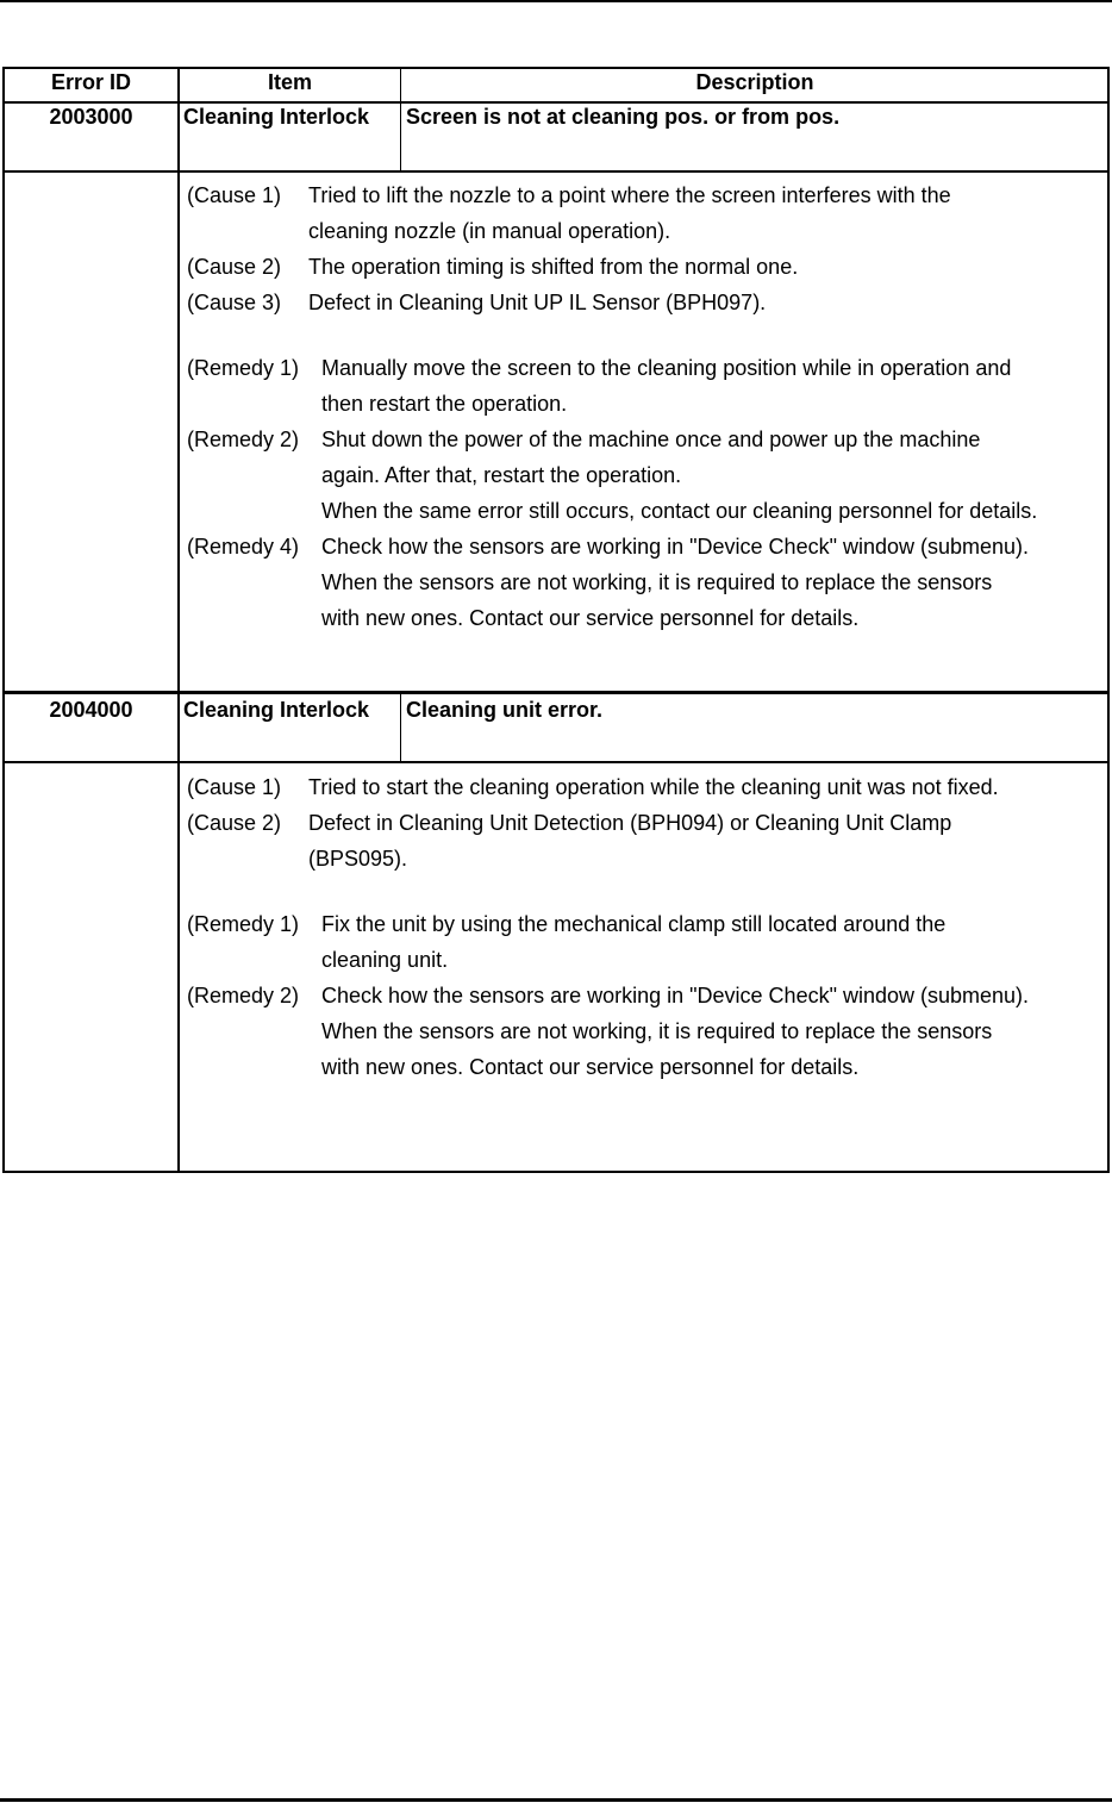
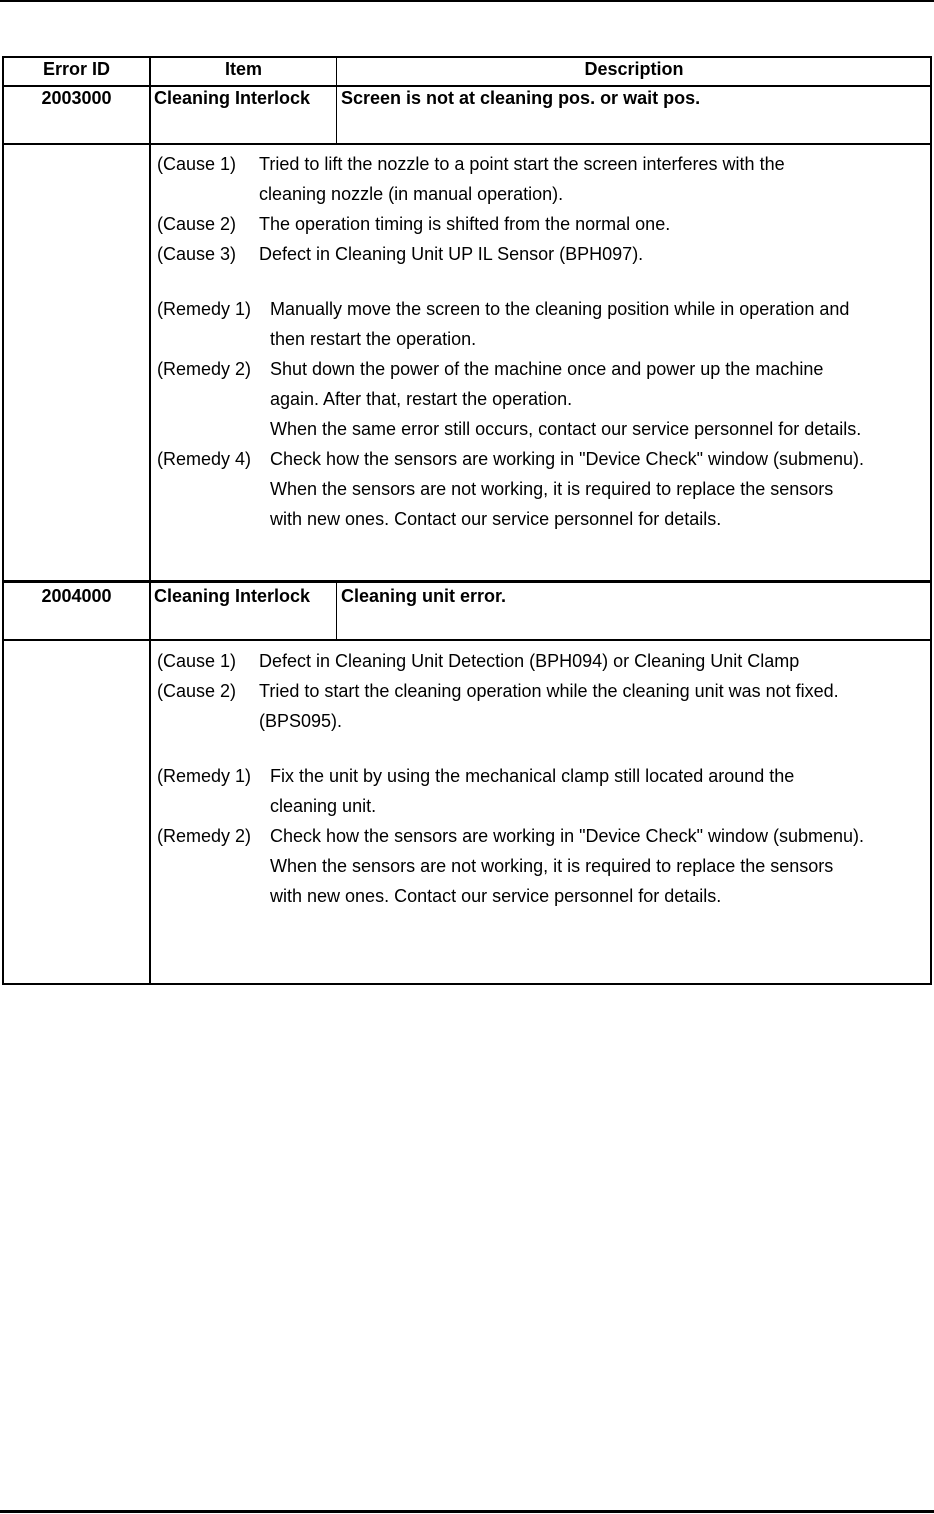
  Error ID
  Item
  Description
  2003000
  Cleaning Interlock
- Screen is not at cleaning pos. or from pos.
+ Screen is not at cleaning pos. or wait pos.
  (Cause 1)
- Tried to lift the nozzle to a point where the screen interferes with the
+ Tried to lift the nozzle to a point start the screen interferes with the
  cleaning nozzle (in manual operation).
  (Cause 2)
  The operation timing is shifted from the normal one.
  (Cause 3)
  Defect in Cleaning Unit UP IL Sensor (BPH097).
  (Remedy 1)
  Manually move the screen to the cleaning position while in operation and
  then restart the operation.
  (Remedy 2)
  Shut down the power of the machine once and power up the machine
  again. After that, restart the operation.
- When the same error still occurs, contact our cleaning personnel for details.
+ When the same error still occurs, contact our service personnel for details.
  (Remedy 4)
  Check how the sensors are working in "Device Check" window (submenu).
  When the sensors are not working, it is required to replace the sensors
  with new ones. Contact our service personnel for details.
  2004000
  Cleaning Interlock
  Cleaning unit error.
  (Cause 1)
- Tried to start the cleaning operation while the cleaning unit was not fixed.
+ Defect in Cleaning Unit Detection (BPH094) or Cleaning Unit Clamp
  (Cause 2)
- Defect in Cleaning Unit Detection (BPH094) or Cleaning Unit Clamp
+ Tried to start the cleaning operation while the cleaning unit was not fixed.
  (BPS095).
  (Remedy 1)
  Fix the unit by using the mechanical clamp still located around the
  cleaning unit.
  (Remedy 2)
  Check how the sensors are working in "Device Check" window (submenu).
  When the sensors are not working, it is required to replace the sensors
  with new ones. Contact our service personnel for details.
